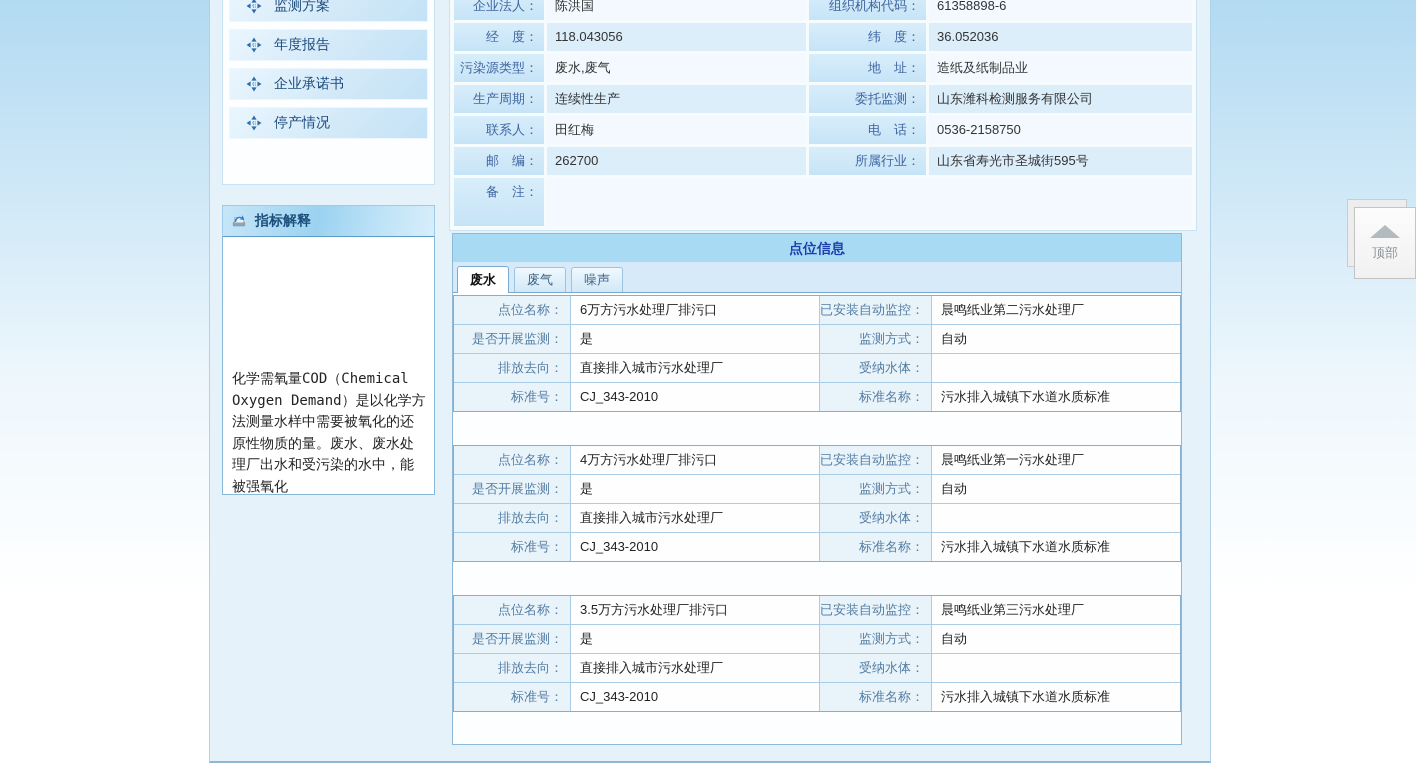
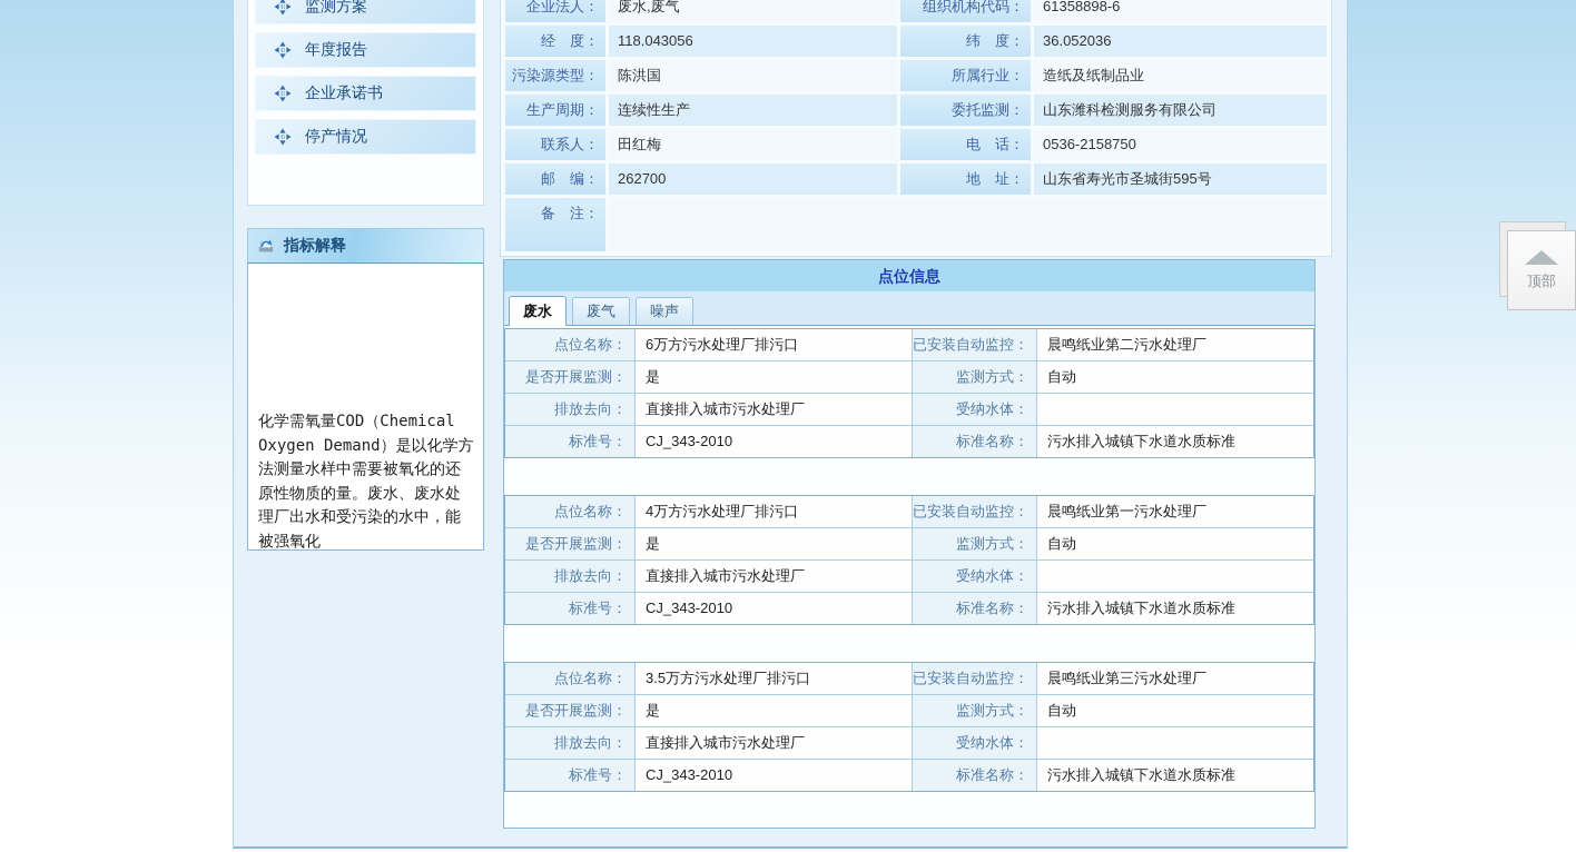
  监测方案
  年度报告
  企业承诺书
  停产情况
  指标解释
  化学需氧量COD（Chemical Oxygen Demand）是以化学方法测量水样中需要被氧化的还原性物质的量。废水、废水处理厂出水和受污染的水中，能被强氧化
  企业法人：
- 陈洪国
+ 废水,废气
  组织机构代码：
  61358898-6
  经 度：
  118.043056
  纬 度：
  36.052036
  污染源类型：
- 废水,废气
+ 陈洪国
- 地 址：
+ 所属行业：
  造纸及纸制品业
  生产周期：
  连续性生产
  委托监测：
  山东潍科检测服务有限公司
  联系人：
  田红梅
  电 话：
  0536-2158750
  邮 编：
  262700
- 所属行业：
+ 地 址：
  山东省寿光市圣城街595号
  备 注：
  点位信息
  废水
  废气
  噪声
  点位名称：
  6万方污水处理厂排污口
  已安装自动监控：
  晨鸣纸业第二污水处理厂
  是否开展监测：
  是
  监测方式：
  自动
  排放去向：
  直接排入城市污水处理厂
  受纳水体：
  标准号：
  CJ_343-2010
  标准名称：
  污水排入城镇下水道水质标准
  点位名称：
  4万方污水处理厂排污口
  已安装自动监控：
  晨鸣纸业第一污水处理厂
  是否开展监测：
  是
  监测方式：
  自动
  排放去向：
  直接排入城市污水处理厂
  受纳水体：
  标准号：
  CJ_343-2010
  标准名称：
  污水排入城镇下水道水质标准
  点位名称：
  3.5万方污水处理厂排污口
  已安装自动监控：
  晨鸣纸业第三污水处理厂
  是否开展监测：
  是
  监测方式：
  自动
  排放去向：
  直接排入城市污水处理厂
  受纳水体：
  标准号：
  CJ_343-2010
  标准名称：
  污水排入城镇下水道水质标准
  顶部
